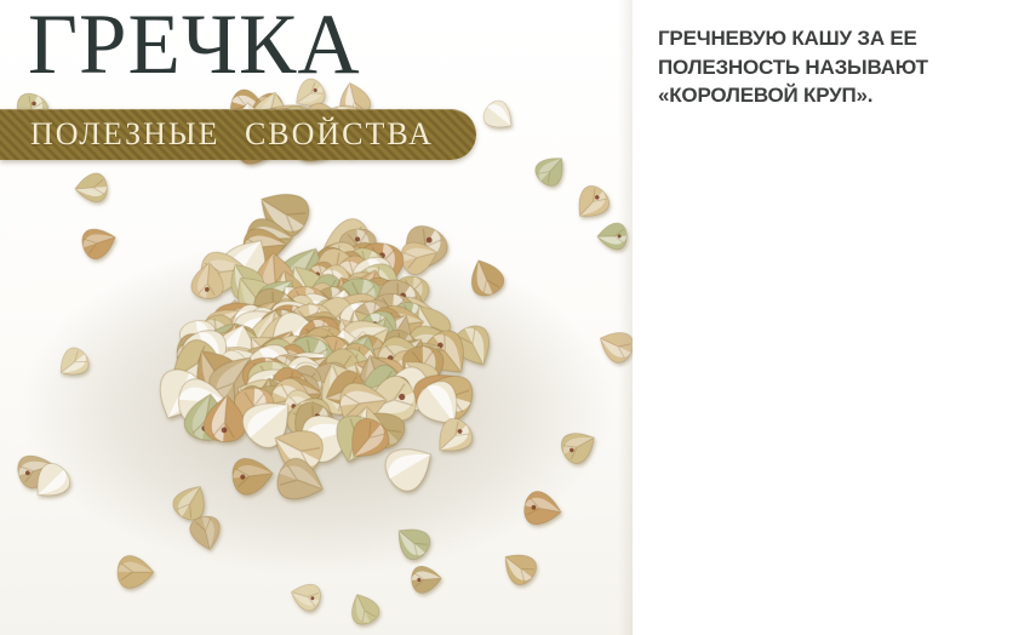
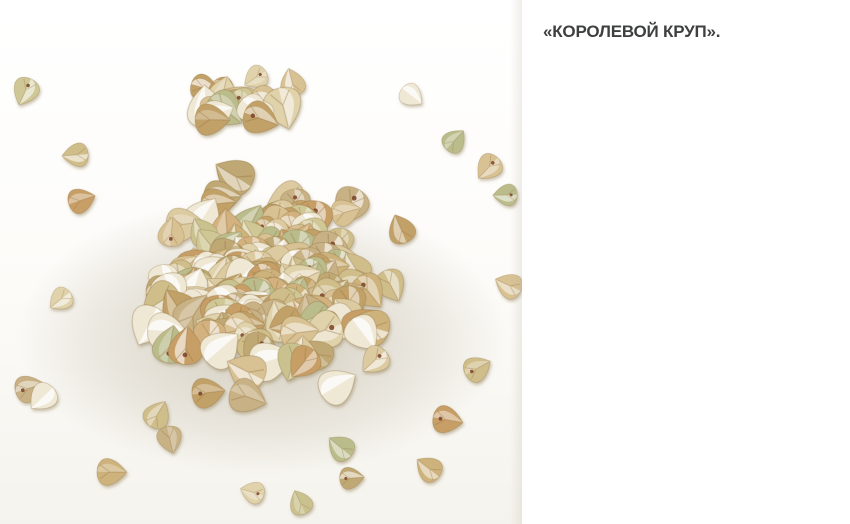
- ГРЕЧКА
- ПОЛЕЗНЫЕ СВОЙСТВА
- ГРЕЧНЕВУЮ КАШУ ЗА ЕЕ
- ПОЛЕЗНОСТЬ НАЗЫВАЮТ
  «КОРОЛЕВОЙ КРУП».
